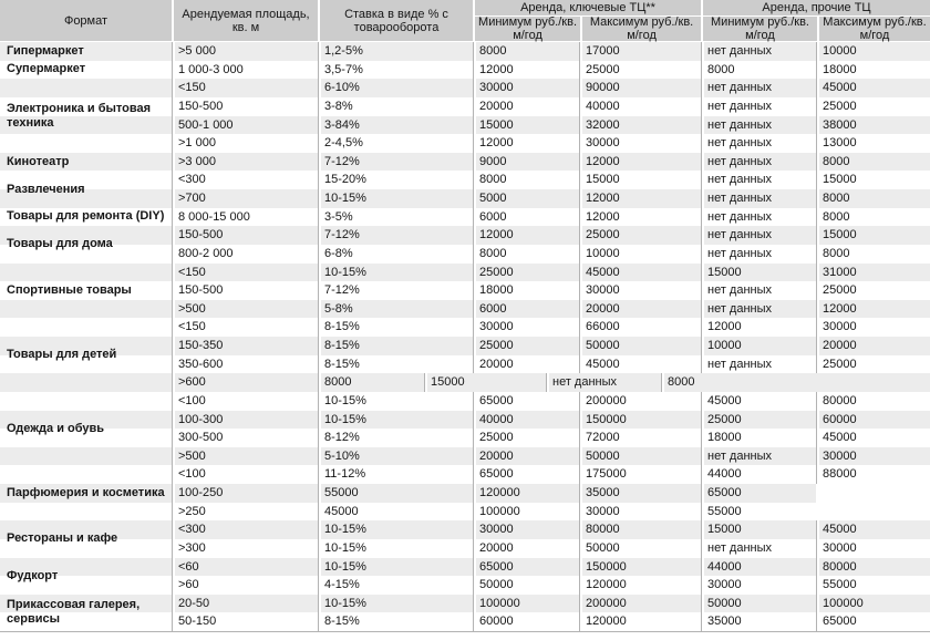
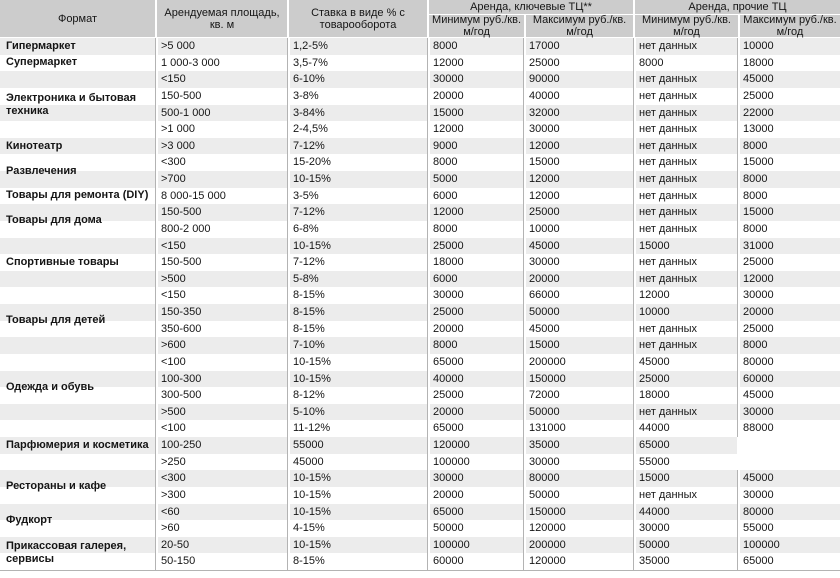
  Формат
  Арендуемая площадь, кв. м
  Ставка в виде % с товарооборота
  Аренда, ключевые ТЦ**
  Минимум руб./кв. м/год
  Максимум руб./кв. м/год
  Аренда, прочие ТЦ
  Минимум руб./кв. м/год
  Максимум руб./кв. м/год
  >5 000
  1,2-5%
  8000
  17000
  нет данных
  10000
  1 000-3 000
  3,5-7%
  12000
  25000
  8000
  18000
  <150
  6-10%
  30000
  90000
  нет данных
  45000
  150-500
  3-8%
  20000
  40000
  нет данных
  25000
  500-1 000
  3-84%
  15000
  32000
  нет данных
- 38000
+ 22000
  >1 000
  2-4,5%
  12000
  30000
  нет данных
  13000
  >3 000
  7-12%
  9000
  12000
  нет данных
  8000
  <300
  15-20%
  8000
  15000
  нет данных
  15000
  >700
  10-15%
  5000
  12000
  нет данных
  8000
  8 000-15 000
  3-5%
  6000
  12000
  нет данных
  8000
  150-500
  7-12%
  12000
  25000
  нет данных
  15000
  800-2 000
  6-8%
  8000
  10000
  нет данных
  8000
  <150
  10-15%
  25000
  45000
  15000
  31000
  150-500
  7-12%
  18000
  30000
  нет данных
  25000
  >500
  5-8%
  6000
  20000
  нет данных
  12000
  <150
  8-15%
  30000
  66000
  12000
  30000
  150-350
  8-15%
  25000
  50000
  10000
  20000
  350-600
  8-15%
  20000
  45000
  нет данных
  25000
  >600
+ 7-10%
  8000
  15000
  нет данных
  8000
  <100
  10-15%
  65000
  200000
  45000
  80000
  100-300
  10-15%
  40000
  150000
  25000
  60000
  300-500
  8-12%
  25000
  72000
  18000
  45000
  >500
  5-10%
  20000
  50000
  нет данных
  30000
  <100
  11-12%
  65000
- 175000
+ 131000
  44000
  88000
  100-250
  55000
  120000
  35000
  65000
  >250
  45000
  100000
  30000
  55000
  <300
  10-15%
  30000
  80000
  15000
  45000
  >300
  10-15%
  20000
  50000
  нет данных
  30000
  <60
  10-15%
  65000
  150000
  44000
  80000
  >60
  4-15%
  50000
  120000
  30000
  55000
  20-50
  10-15%
  100000
  200000
  50000
  100000
  50-150
  8-15%
  60000
  120000
  35000
  65000
  Гипермаркет
  Супермаркет
  Электроника и бытовая техника
  Кинотеатр
  Развлечения
  Товары для ремонта (DIY)
  Товары для дома
  Спортивные товары
  Товары для детей
  Одежда и обувь
  Парфюмерия и косметика
  Рестораны и кафе
  Фудкорт
  Прикассовая галерея, сервисы
